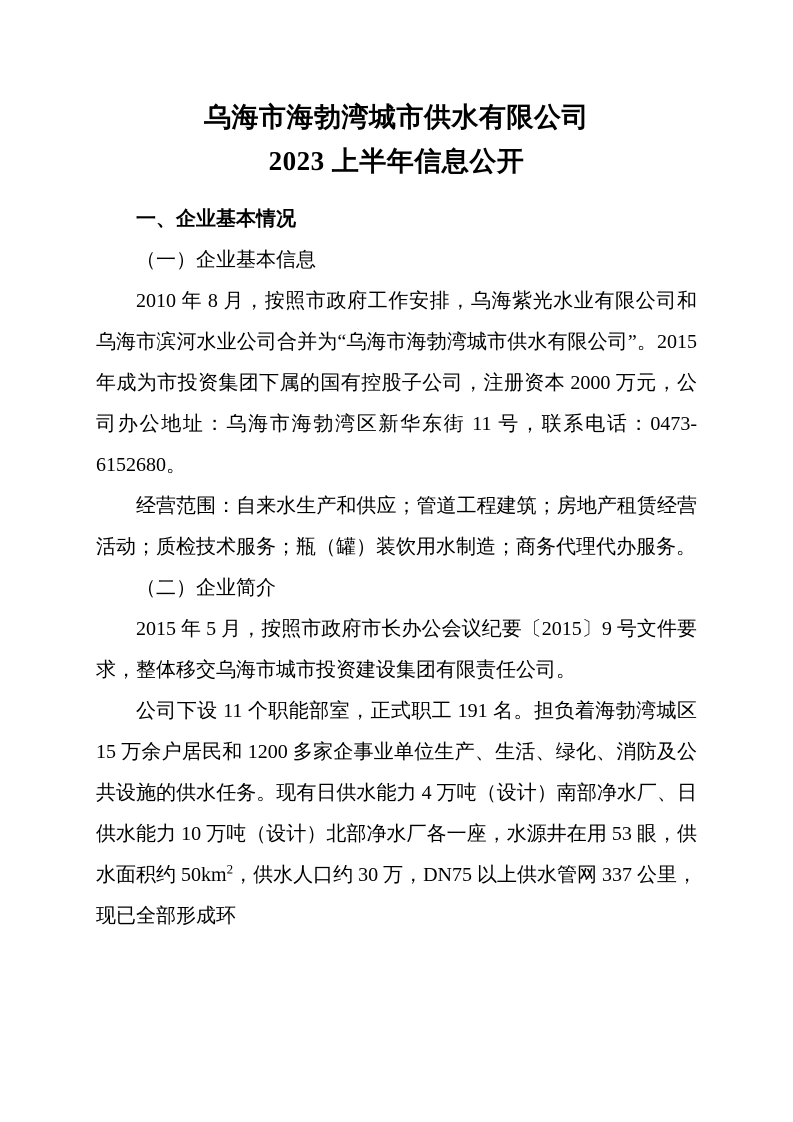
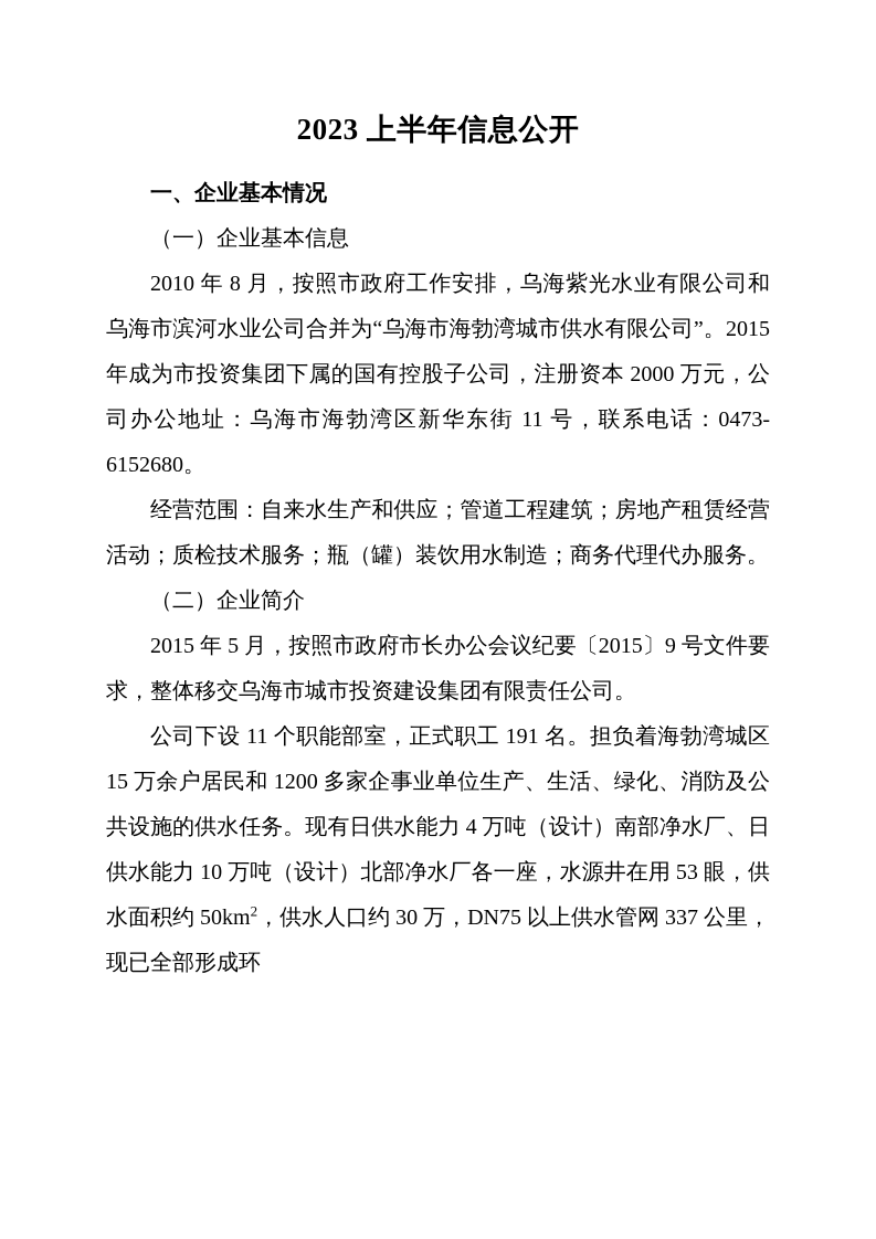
- 乌海市海勃湾城市供水有限公司
  2023 上半年信息公开
  一、企业基本情况
  （一）企业基本信息
  2010 年 8 月，按照市政府工作安排，乌海紫光水业有限公司和乌海市滨河水业公司合并为“乌海市海勃湾城市供水有限公司”。2015 年成为市投资集团下属的国有控股子公司，注册资本 2000 万元，公司办公地址：乌海市海勃湾区新华东街 11 号，联系电话：0473-6152680。
  经营范围：自来水生产和供应；管道工程建筑；房地产租赁经营活动；质检技术服务；瓶（罐）装饮用水制造；商务代理代办服务。
  （二）企业简介
  2015 年 5 月，按照市政府市长办公会议纪要〔2015〕9 号文件要求，整体移交乌海市城市投资建设集团有限责任公司。
  公司下设 11 个职能部室，正式职工 191 名。担负着海勃湾城区 15 万余户居民和 1200 多家企事业单位生产、生活、绿化、消防及公共设施的供水任务。现有日供水能力 4 万吨（设计）南部净水厂、日供水能力 10 万吨（设计）北部净水厂各一座，水源井在用 53 眼，供水面积约 50km2，供水人口约 30 万，DN75 以上供水管网 337 公里，现已全部形成环
